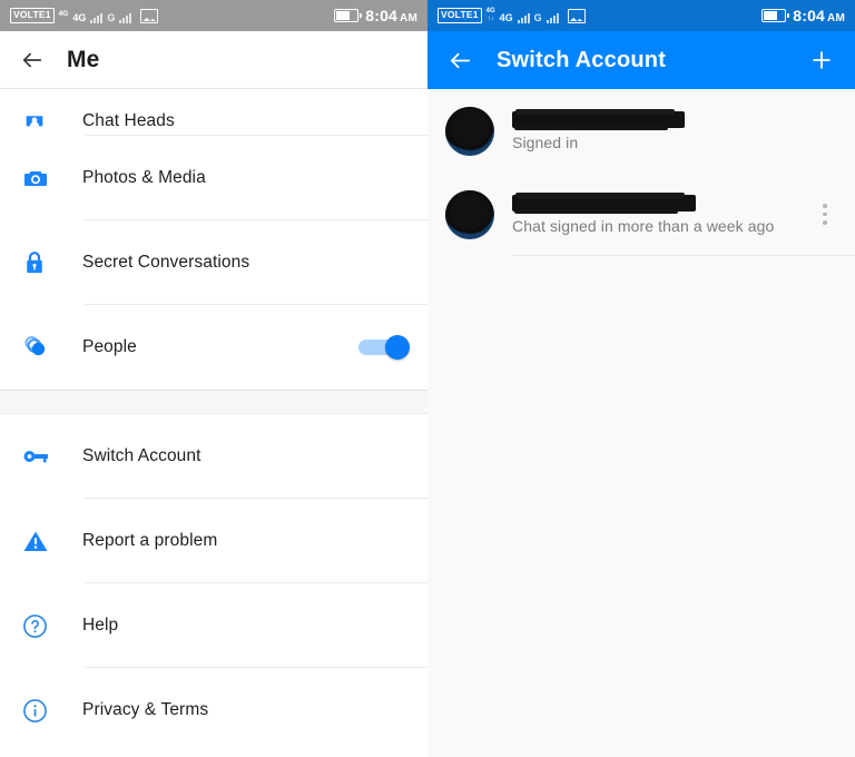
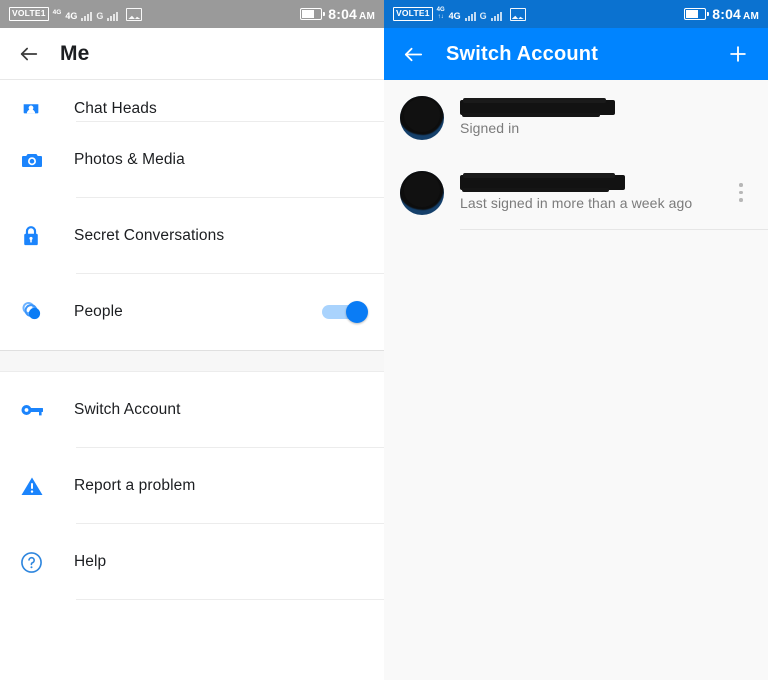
  VOLTE1
  4G
  G
  8:04 AM
  Me
  Chat Heads
  Photos & Media
  Secret Conversations
  People
  Switch Account
  Report a problem
  Help
- Privacy & Terms
  VOLTE1
  4G
  G
  8:04 AM
  Switch Account
  Signed in
- Chat signed in more than a week ago
+ Last signed in more than a week ago
